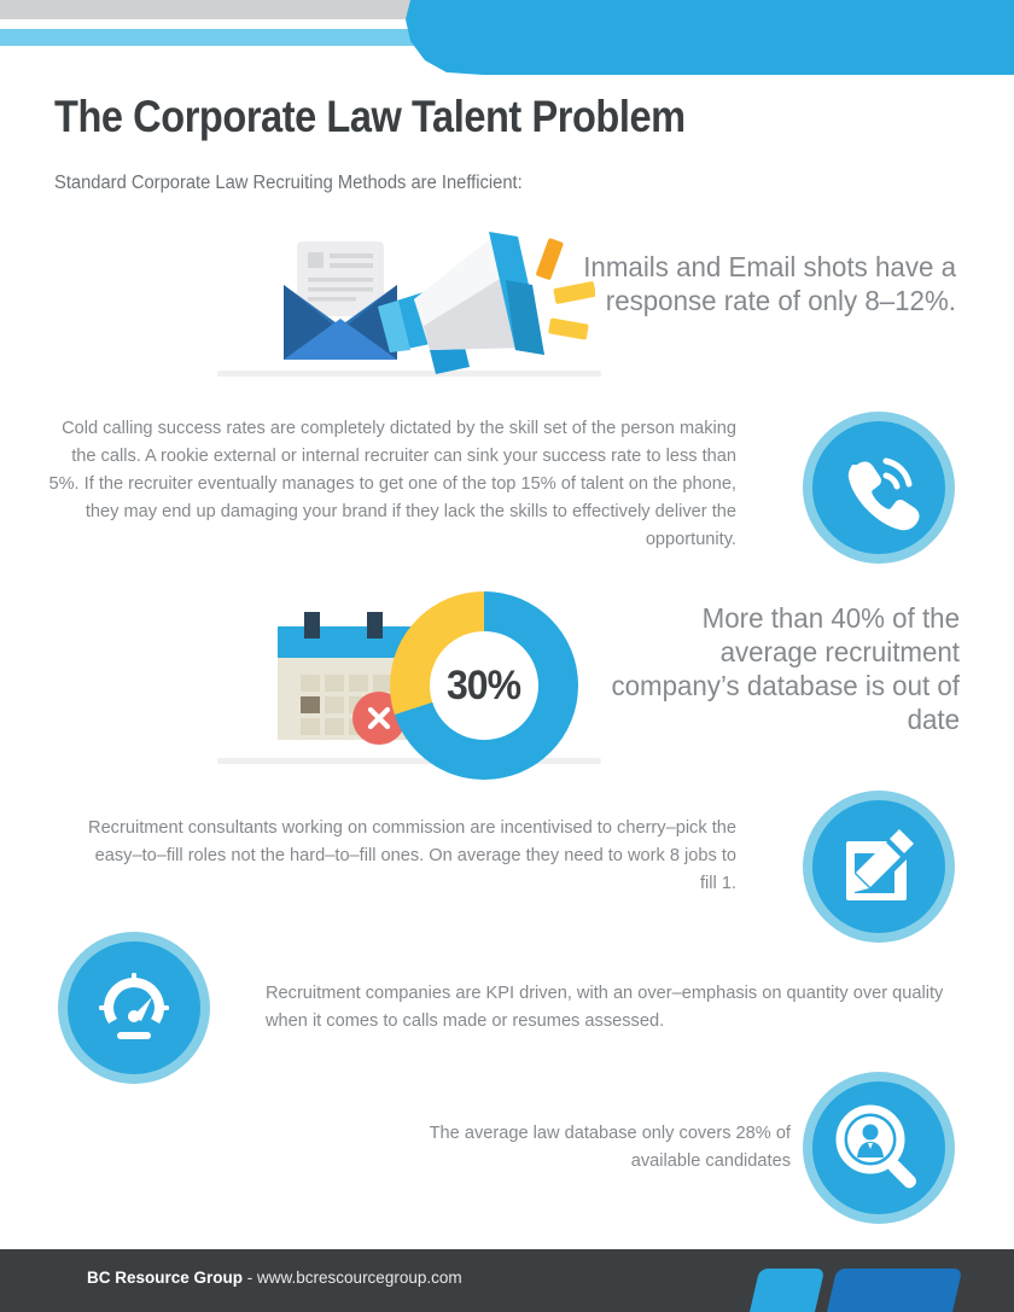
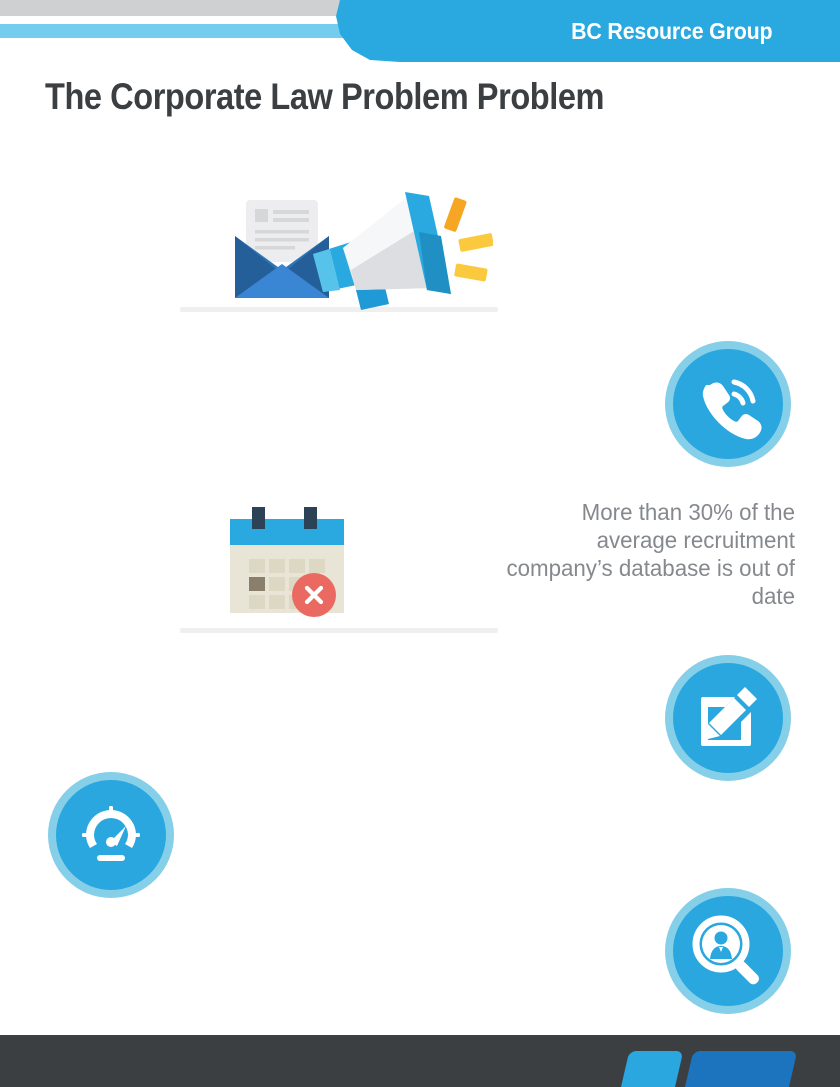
+ BC Resource Group
- The Corporate Law Talent Problem
+ The Corporate Law Problem Problem
- Standard Corporate Law Recruiting Methods are Inefficient:
- Inmails and Email shots have a response rate of only 8–12%.
- Cold calling success rates are completely dictated by the skill set of the person making the calls. A rookie external or internal recruiter can sink your success rate to less than 5%. If the recruiter eventually manages to get one of the top 15% of talent on the phone, they may end up damaging your brand if they lack the skills to effectively deliver the opportunity.
- 30%
- More than 40% of the average recruitment company’s database is out of date
+ More than 30% of the average recruitment company’s database is out of date
- Recruitment consultants working on commission are incentivised to cherry–pick the easy–to–fill roles not the hard–to–fill ones. On average they need to work 8 jobs to fill 1.
- Recruitment companies are KPI driven, with an over–emphasis on quantity over quality when it comes to calls made or resumes assessed.
- The average law database only covers 28% of available candidates
- BC Resource Group - www.bcrescourcegroup.com
